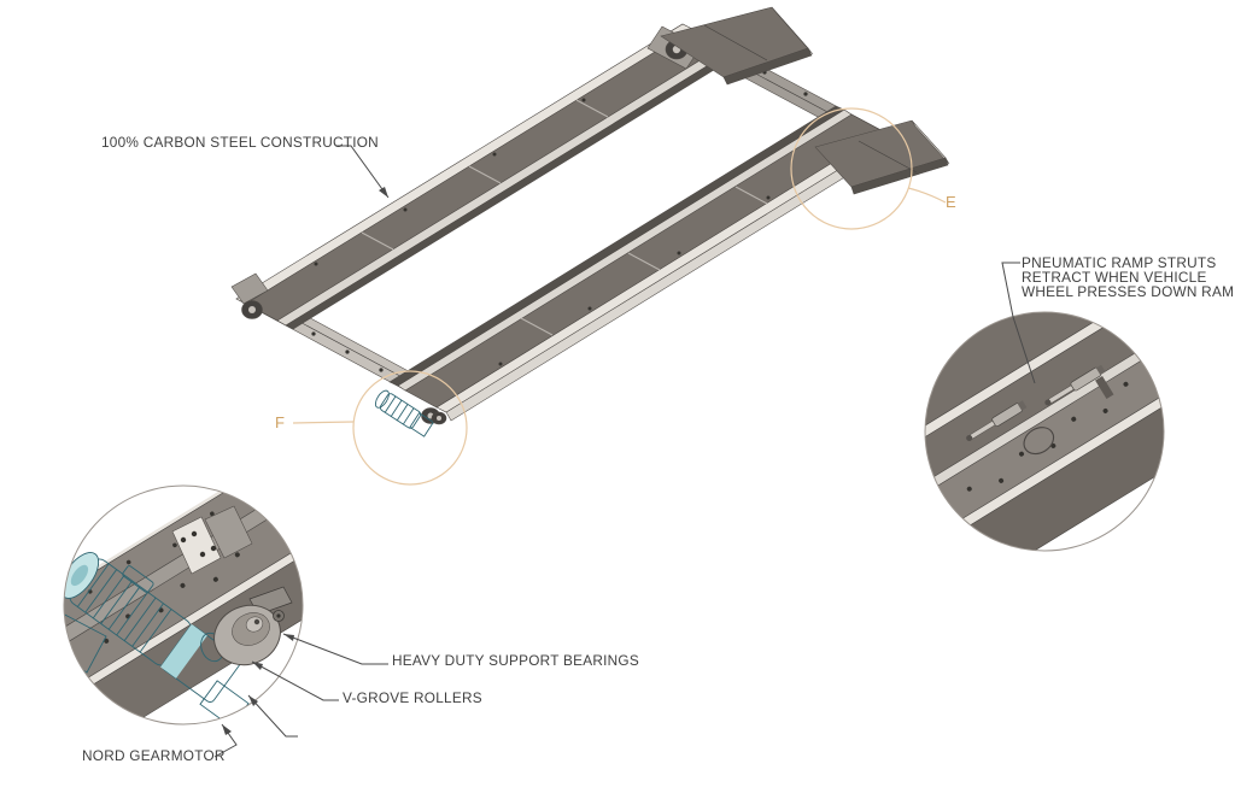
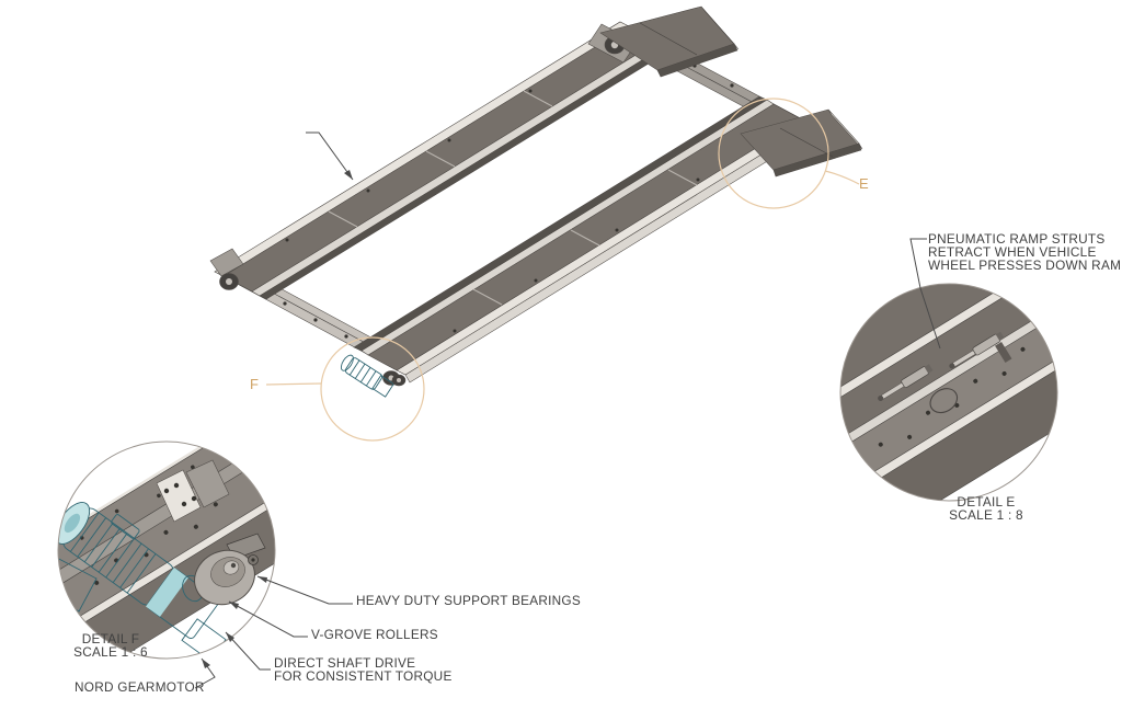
- 100% CARBON STEEL CONSTRUCTION
  PNEUMATIC RAMP STRUTS
  RETRACT WHEN VEHICLE
  WHEEL PRESSES DOWN RAM
  E
  F
+ DETAIL E
+ SCALE 1 : 8
  HEAVY DUTY SUPPORT BEARINGS
  V-GROVE ROLLERS
+ DIRECT SHAFT DRIVE
+ FOR CONSISTENT TORQUE
+ DETAIL F
+ SCALE 1 : 6
  NORD GEARMOTOR
